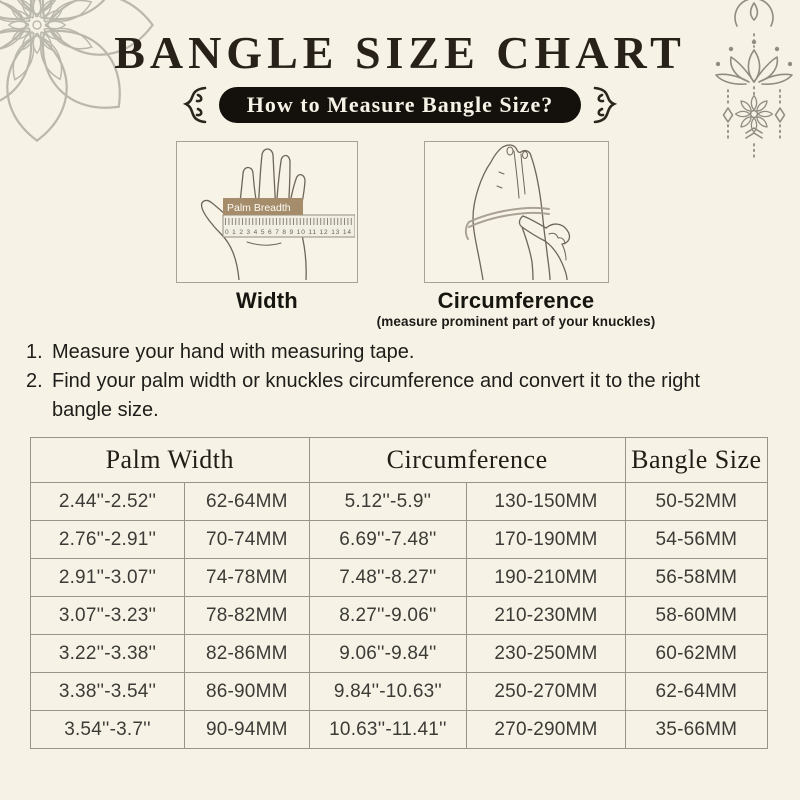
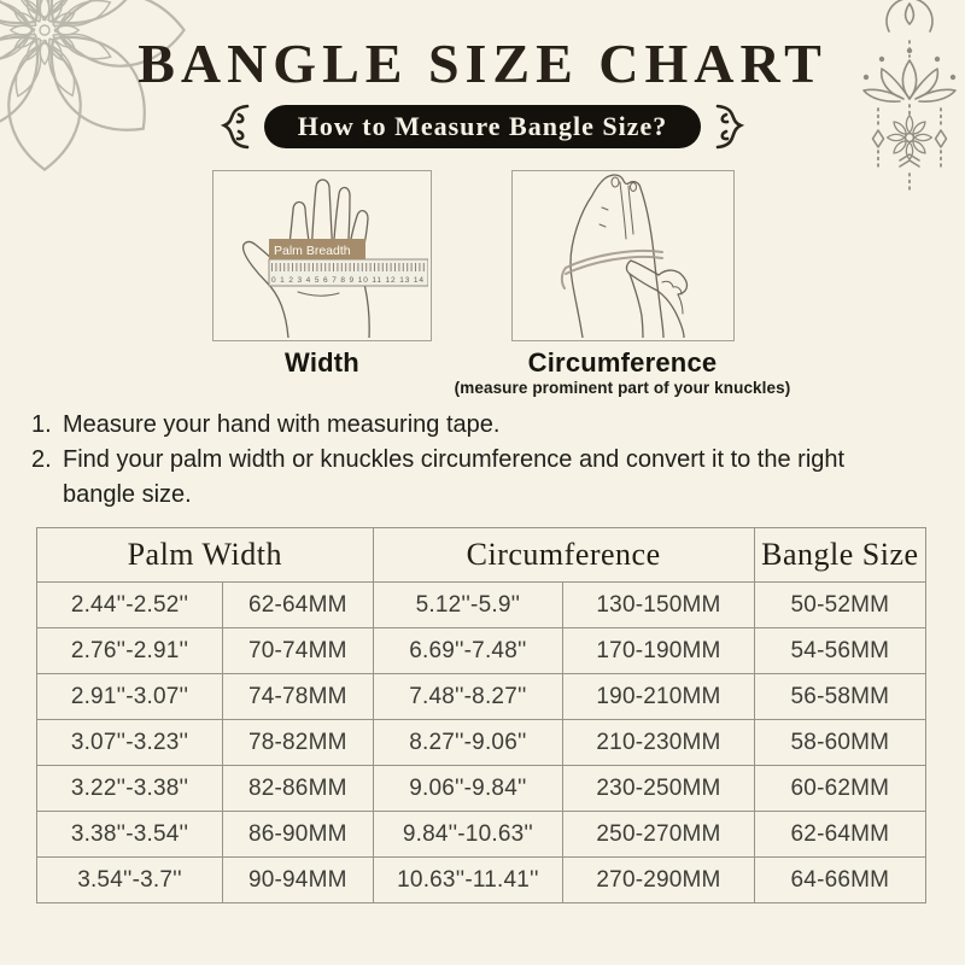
  BANGLE SIZE CHART
  How to Measure Bangle Size?
  Palm Breadth
  Width
  Circumference
  (measure prominent part of your knuckles)
  1.
  Measure your hand with measuring tape.
  2.
  Find your palm width or knuckles circumference and convert it to the right bangle size.
  Palm Width	Circumference	Bangle Size
  2.44''-2.52''	62-64MM	5.12''-5.9''	130-150MM	50-52MM
  2.76''-2.91''	70-74MM	6.69''-7.48''	170-190MM	54-56MM
  2.91''-3.07''	74-78MM	7.48''-8.27''	190-210MM	56-58MM
  3.07''-3.23''	78-82MM	8.27''-9.06''	210-230MM	58-60MM
  3.22''-3.38''	82-86MM	9.06''-9.84''	230-250MM	60-62MM
  3.38''-3.54''	86-90MM	9.84''-10.63''	250-270MM	62-64MM
- 3.54''-3.7''	90-94MM	10.63''-11.41''	270-290MM	35-66MM
+ 3.54''-3.7''	90-94MM	10.63''-11.41''	270-290MM	64-66MM
